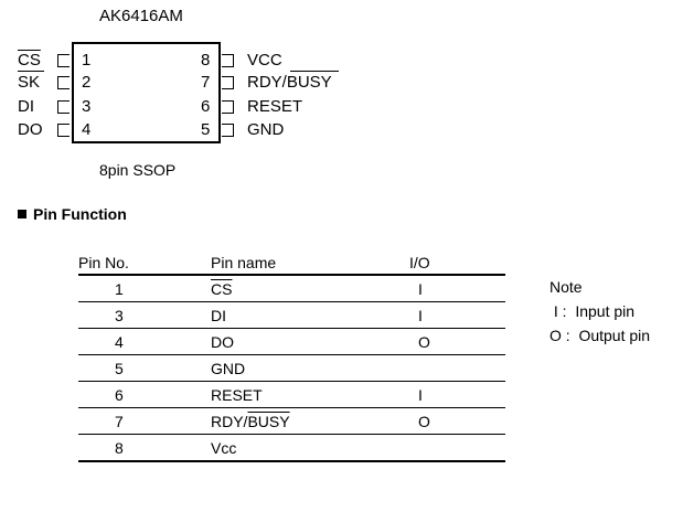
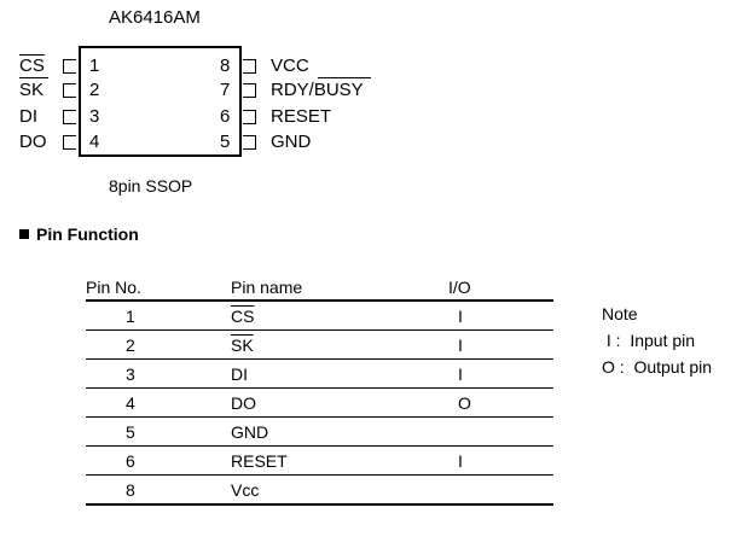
  AK6416AM
  CS
  1
  SK
  2
  DI
  3
  DO
  4
  8
  VCC
  7
  RDY/BUSY
  6
  RESET
  5
  GND
  8pin SSOP
  Pin Function
  Pin No.	Pin name	I/O
  1	CS	I
+ 2	SK	I
  3	DI	I
  4	DO	O
  5	GND
  6	RESET	I
- 7	RDY/BUSY	O
  8	Vcc
  Note
  I : Input pin
  O : Output pin
